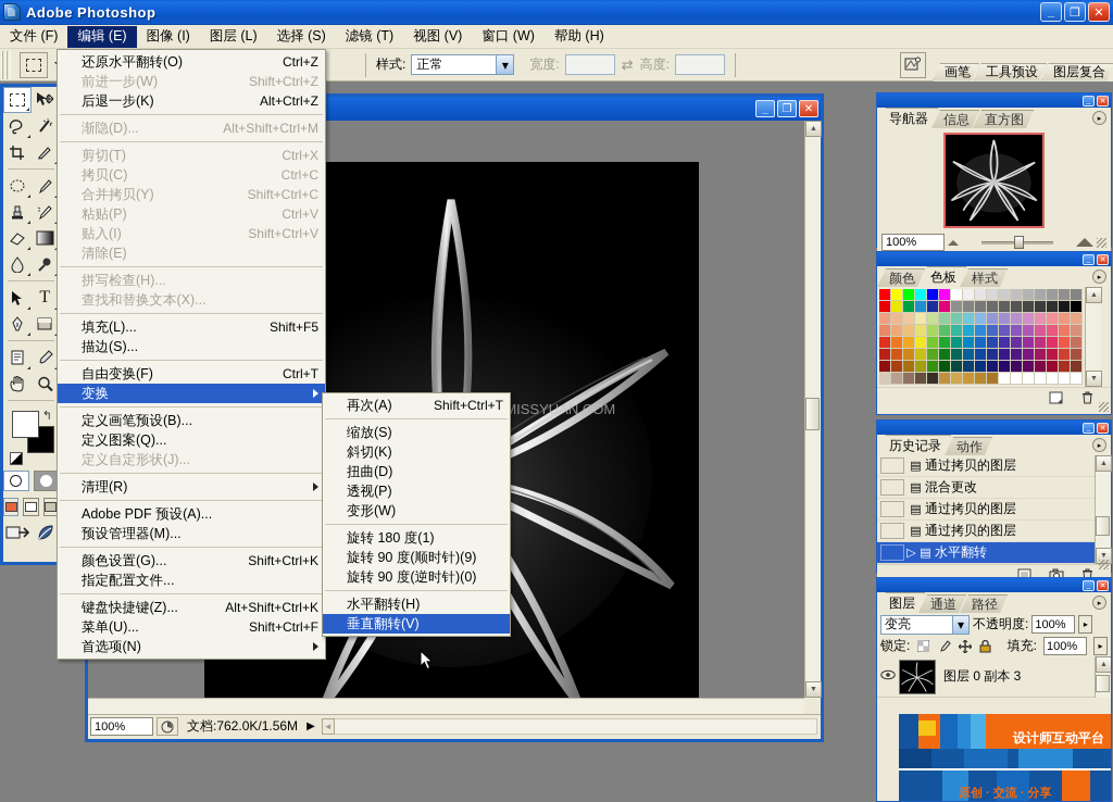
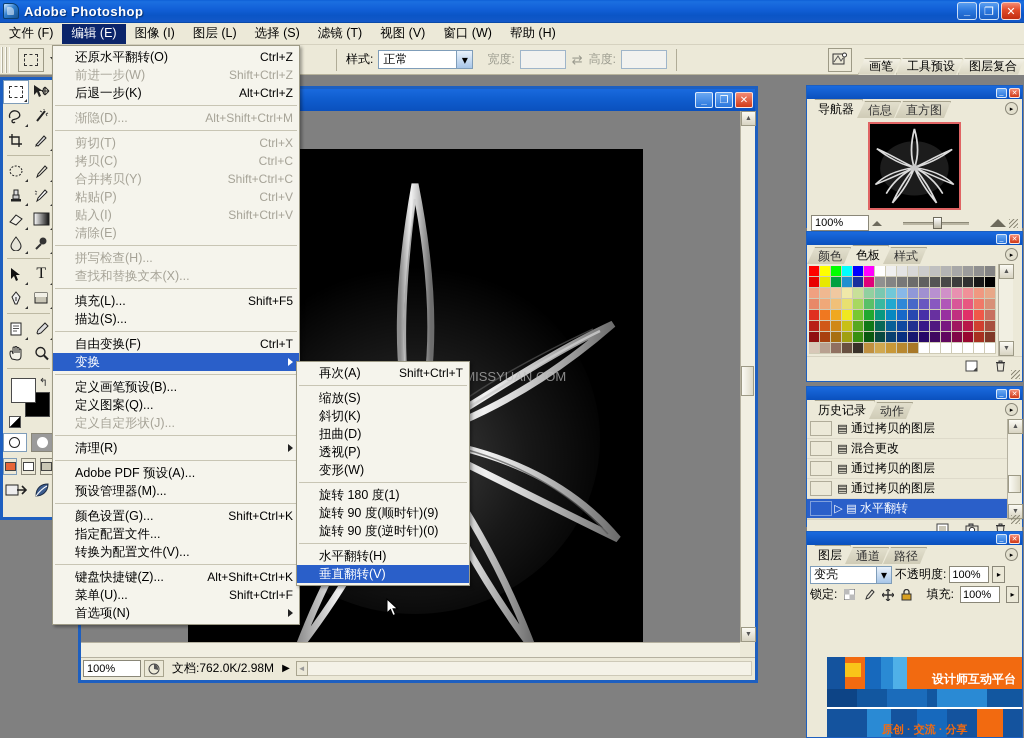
  Adobe Photoshop
  _
  ❐
  ✕
  文件 (F)
  编辑 (E)
  图像 (I)
  图层 (L)
  选择 (S)
  滤镜 (T)
  视图 (V)
  窗口 (W)
  帮助 (H)
  样式:
  正常
  ▾
  宽度:
  ⇄
  高度:
  画笔
  工具预设
  图层复合
  T
  ↰
  _
  ❐
  ✕
  100%
- 文档:762.0K/1.56M
+ 文档:762.0K/2.98M
  ▶
  ◄
  还原水平翻转(O)
  Ctrl+Z
  前进一步(W)
  Shift+Ctrl+Z
  后退一步(K)
  Alt+Ctrl+Z
  渐隐(D)...
  Alt+Shift+Ctrl+M
  剪切(T)
  Ctrl+X
  拷贝(C)
  Ctrl+C
  合并拷贝(Y)
  Shift+Ctrl+C
  粘贴(P)
  Ctrl+V
  贴入(I)
  Shift+Ctrl+V
  清除(E)
  拼写检查(H)...
  查找和替换文本(X)...
  填充(L)...
  Shift+F5
  描边(S)...
  自由变换(F)
  Ctrl+T
  变换
  定义画笔预设(B)...
  定义图案(Q)...
  定义自定形状(J)...
  清理(R)
  Adobe PDF 预设(A)...
  预设管理器(M)...
  颜色设置(G)...
  Shift+Ctrl+K
  指定配置文件...
+ 转换为配置文件(V)...
  键盘快捷键(Z)...
  Alt+Shift+Ctrl+K
  菜单(U)...
  Shift+Ctrl+F
  首选项(N)
  再次(A)
  Shift+Ctrl+T
  缩放(S)
  斜切(K)
  扭曲(D)
  透视(P)
  变形(W)
  旋转 180 度(1)
  旋转 90 度(顺时针)(9)
  旋转 90 度(逆时针)(0)
  水平翻转(H)
  垂直翻转(V)
  导航器
  信息
  直方图
  100%
  颜色
  色板
  样式
  历史记录
  动作
  ▤
  通过拷贝的图层
  ▤
  混合更改
  ▤
  通过拷贝的图层
  ▤
  通过拷贝的图层
  ▷
  ▤
  水平翻转
  图层
  通道
  路径
  变亮
  ▾
  不透明度:
  100%
  ▸
  锁定:
  填充:
  100%
  ▸
- 图层 0 副本 3
  设计师互动平台
  原创 · 交流 · 分享
